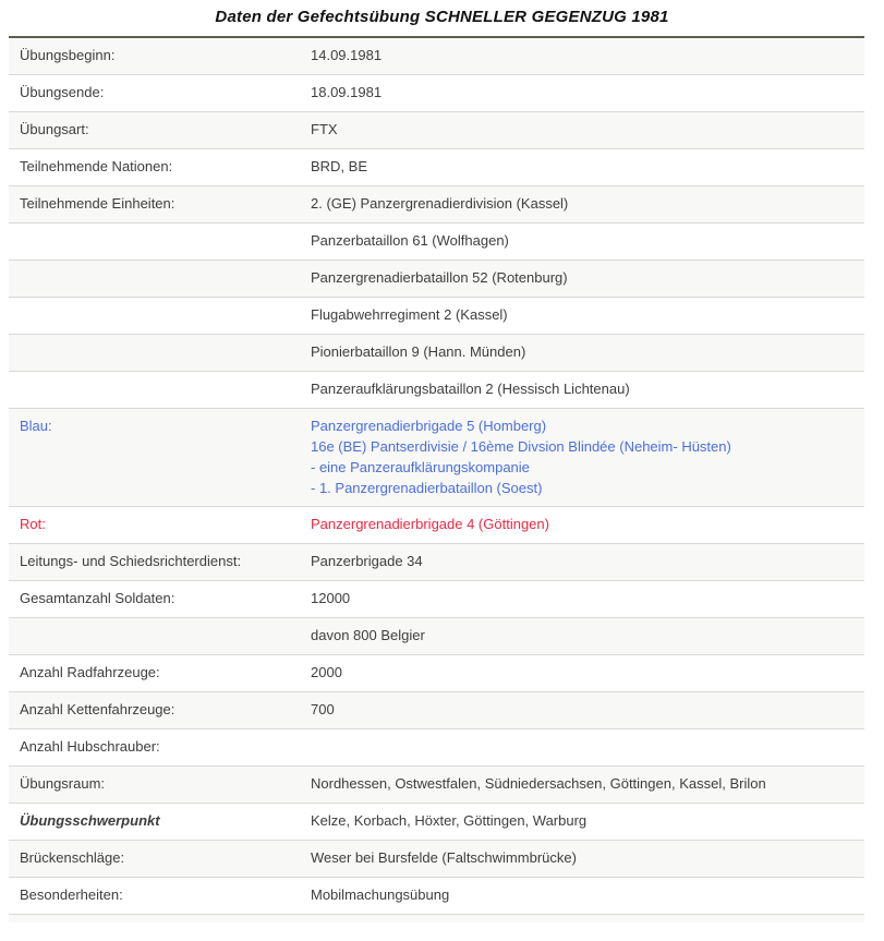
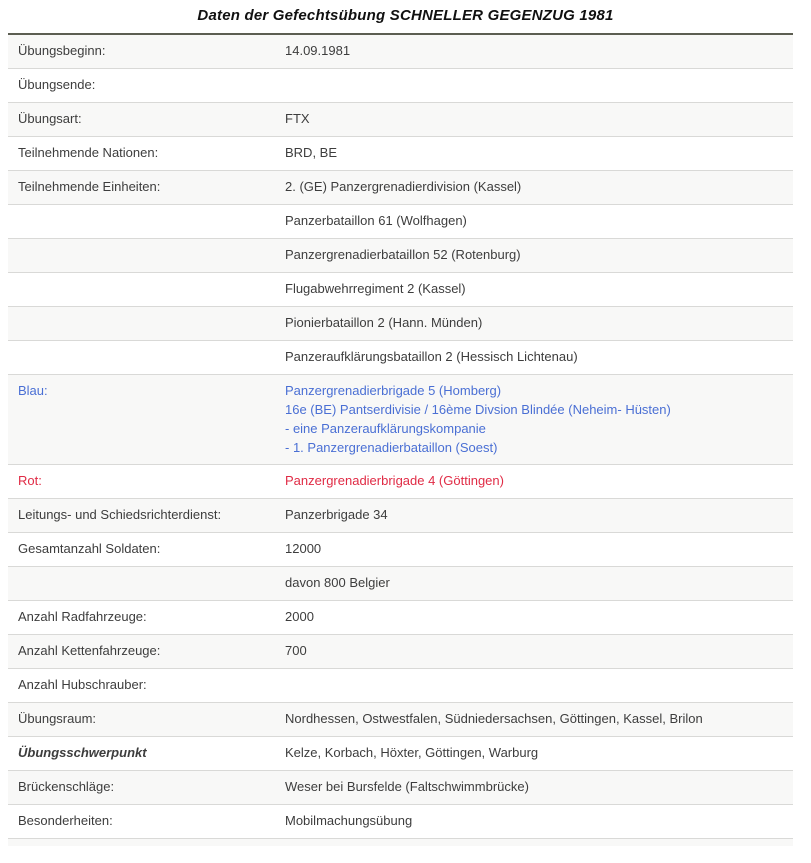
  Daten der Gefechtsübung SCHNELLER GEGENZUG 1981
  Übungsbeginn:
  14.09.1981
  Übungsende:
- 18.09.1981
  Übungsart:
  FTX
  Teilnehmende Nationen:
  BRD, BE
  Teilnehmende Einheiten:
  2. (GE) Panzergrenadierdivision (Kassel)
  Panzerbataillon 61 (Wolfhagen)
  Panzergrenadierbataillon 52 (Rotenburg)
  Flugabwehrregiment 2 (Kassel)
- Pionierbataillon 9 (Hann. Münden)
+ Pionierbataillon 2 (Hann. Münden)
  Panzeraufklärungsbataillon 2 (Hessisch Lichtenau)
  Blau:
  Panzergrenadierbrigade 5 (Homberg)
  16e (BE) Pantserdivisie / 16ème Divsion Blindée (Neheim- Hüsten)
  - eine Panzeraufklärungskompanie
  - 1. Panzergrenadierbataillon (Soest)
  Rot:
  Panzergrenadierbrigade 4 (Göttingen)
  Leitungs- und Schiedsrichterdienst:
  Panzerbrigade 34
  Gesamtanzahl Soldaten:
  12000
  davon 800 Belgier
  Anzahl Radfahrzeuge:
  2000
  Anzahl Kettenfahrzeuge:
  700
  Anzahl Hubschrauber:
  Übungsraum:
  Nordhessen, Ostwestfalen, Südniedersachsen, Göttingen, Kassel, Brilon
  Übungsschwerpunkt
  Kelze, Korbach, Höxter, Göttingen, Warburg
  Brückenschläge:
  Weser bei Bursfelde (Faltschwimmbrücke)
  Besonderheiten:
  Mobilmachungsübung
